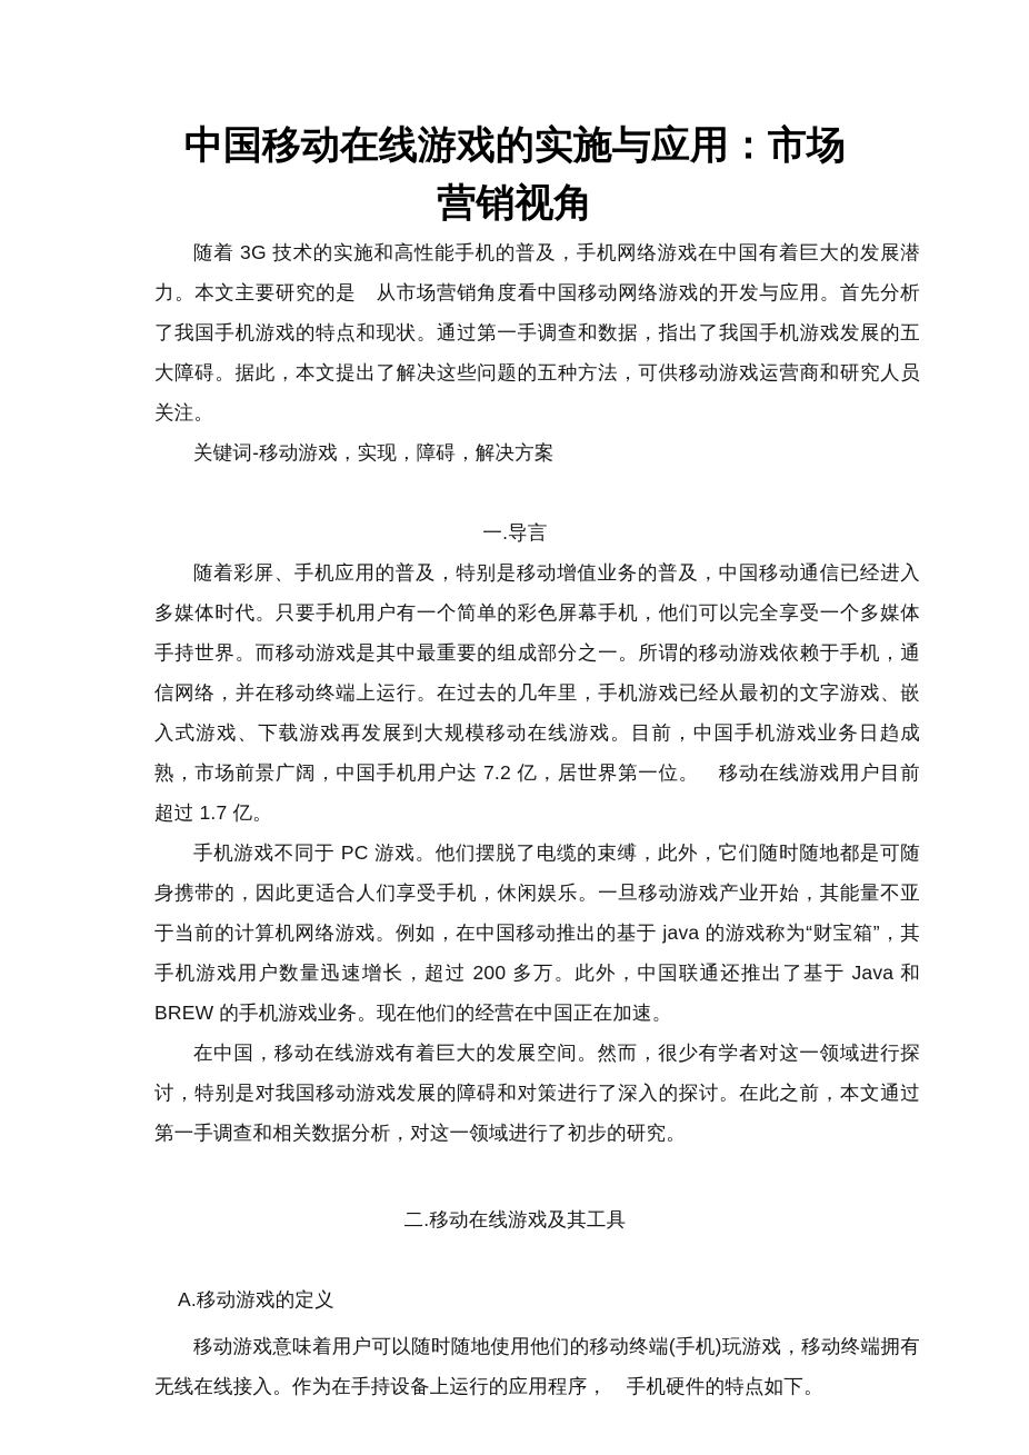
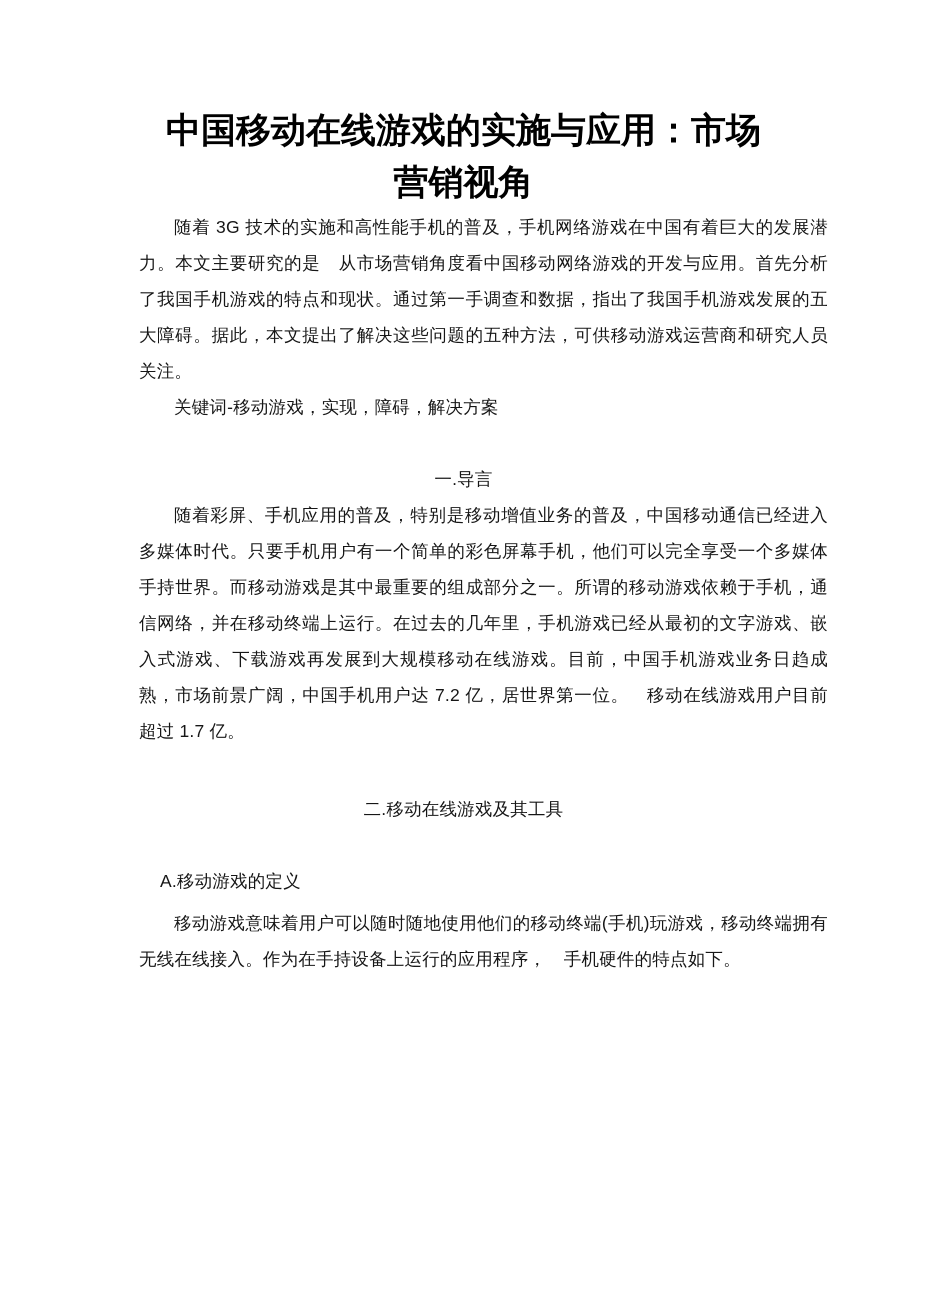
  中国移动在线游戏的实施与应用：市场
  营销视角
  随着 3G 技术的实施和高性能手机的普及，手机网络游戏在中国有着巨大的发展潜力。本文主要研究的是 从市场营销角度看中国移动网络游戏的开发与应用。首先分析了我国手机游戏的特点和现状。通过第一手调查和数据，指出了我国手机游戏发展的五大障碍。据此，本文提出了解决这些问题的五种方法，可供移动游戏运营商和研究人员关注。
  关键词-移动游戏，实现，障碍，解决方案
  一.导言
  随着彩屏、手机应用的普及，特别是移动增值业务的普及，中国移动通信已经进入多媒体时代。只要手机用户有一个简单的彩色屏幕手机，他们可以完全享受一个多媒体手持世界。而移动游戏是其中最重要的组成部分之一。所谓的移动游戏依赖于手机，通信网络，并在移动终端上运行。在过去的几年里，手机游戏已经从最初的文字游戏、嵌入式游戏、下载游戏再发展到大规模移动在线游戏。目前，中国手机游戏业务日趋成熟，市场前景广阔，中国手机用户达 7.2 亿，居世界第一位。 移动在线游戏用户目前超过 1.7 亿。
- 手机游戏不同于 PC 游戏。他们摆脱了电缆的束缚，此外，它们随时随地都是可随身携带的，因此更适合人们享受手机，休闲娱乐。一旦移动游戏产业开始，其能量不亚于当前的计算机网络游戏。例如，在中国移动推出的基于 java 的游戏称为“财宝箱”，其手机游戏用户数量迅速增长，超过 200 多万。此外，中国联通还推出了基于 Java 和 BREW 的手机游戏业务。现在他们的经营在中国正在加速。
- 在中国，移动在线游戏有着巨大的发展空间。然而，很少有学者对这一领域进行探讨，特别是对我国移动游戏发展的障碍和对策进行了深入的探讨。在此之前，本文通过第一手调查和相关数据分析，对这一领域进行了初步的研究。
  二.移动在线游戏及其工具
  A.移动游戏的定义
  移动游戏意味着用户可以随时随地使用他们的移动终端(手机)玩游戏，移动终端拥有无线在线接入。作为在手持设备上运行的应用程序， 手机硬件的特点如下。
